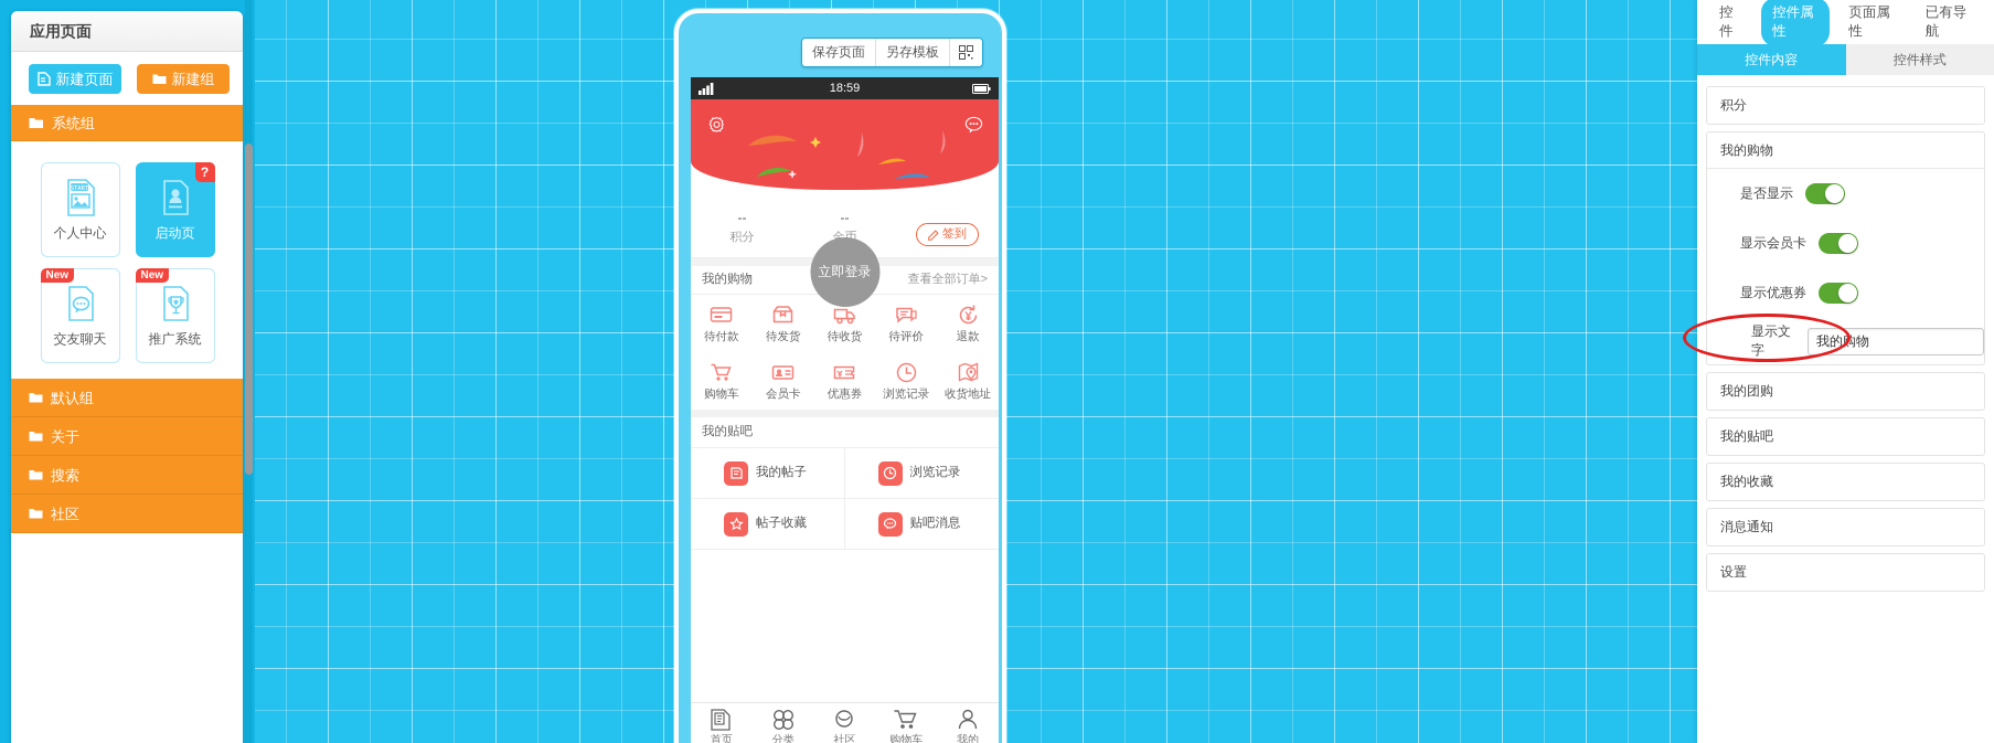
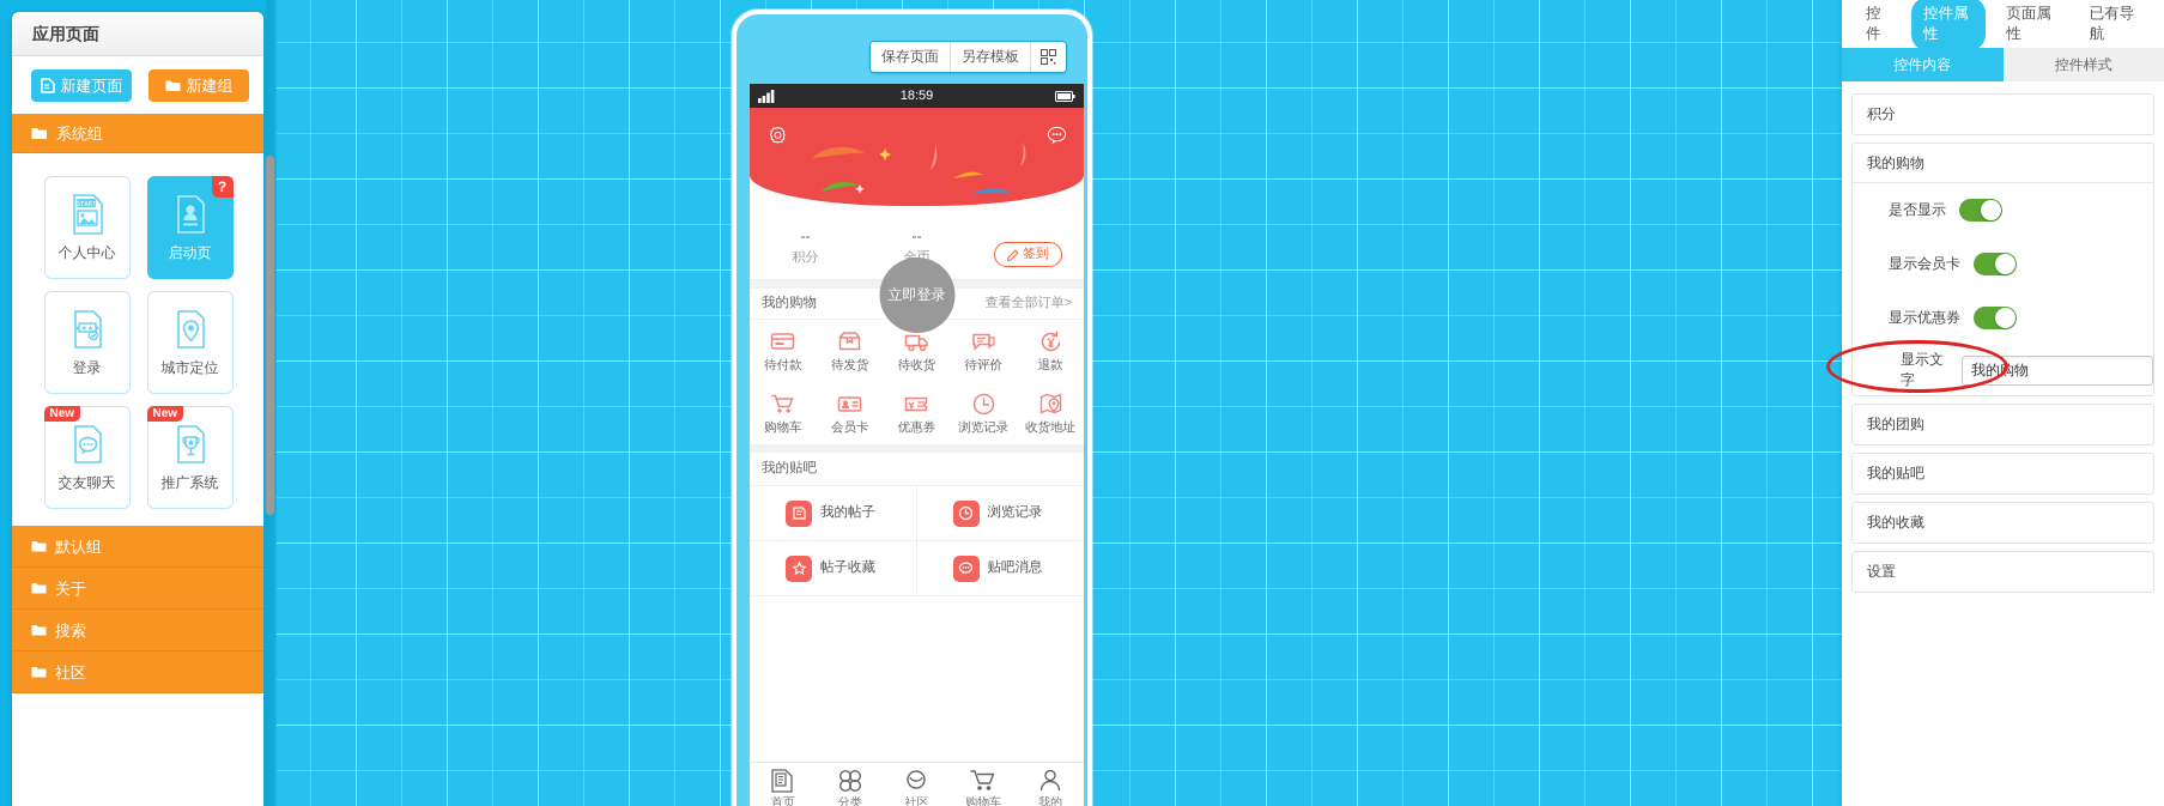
  应用页面
  新建页面
  新建组
  系统组
  个人中心
  ?
  启动页
+ 登录
+ 城市定位
  New
  交友聊天
  New
  推广系统
  默认组
  关于
  搜索
  社区
  保存页面
  另存模板
  18:59
  立即登录
  --
  积分
  --
  签到
  我的购物
  查看全部订单>
  待付款
  待发货
  待收货
  待评价
  退款
  购物车
  会员卡
  优惠券
  浏览记录
  收货地址
  我的贴吧
  我的帖子
  浏览记录
  帖子收藏
  贴吧消息
  首页
  分类
  社区
  购物车
  我的
  控件
  控件属性
  页面属性
  已有导航
  控件内容
  控件样式
  积分
  我的购物
  是否显示
  显示会员卡
  显示优惠券
  显示文字
  我的购物
  我的团购
  我的贴吧
  我的收藏
- 消息通知
  设置
